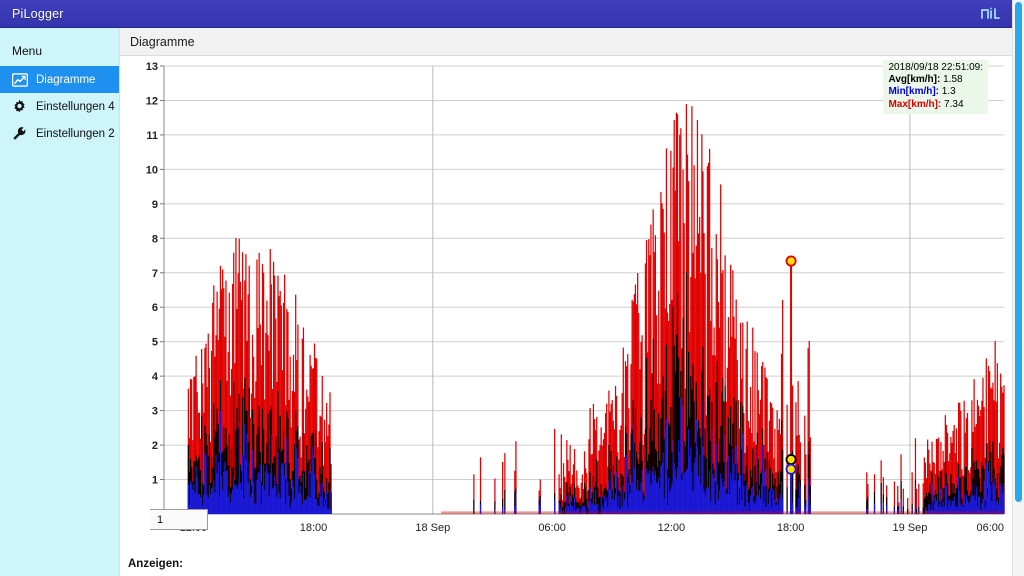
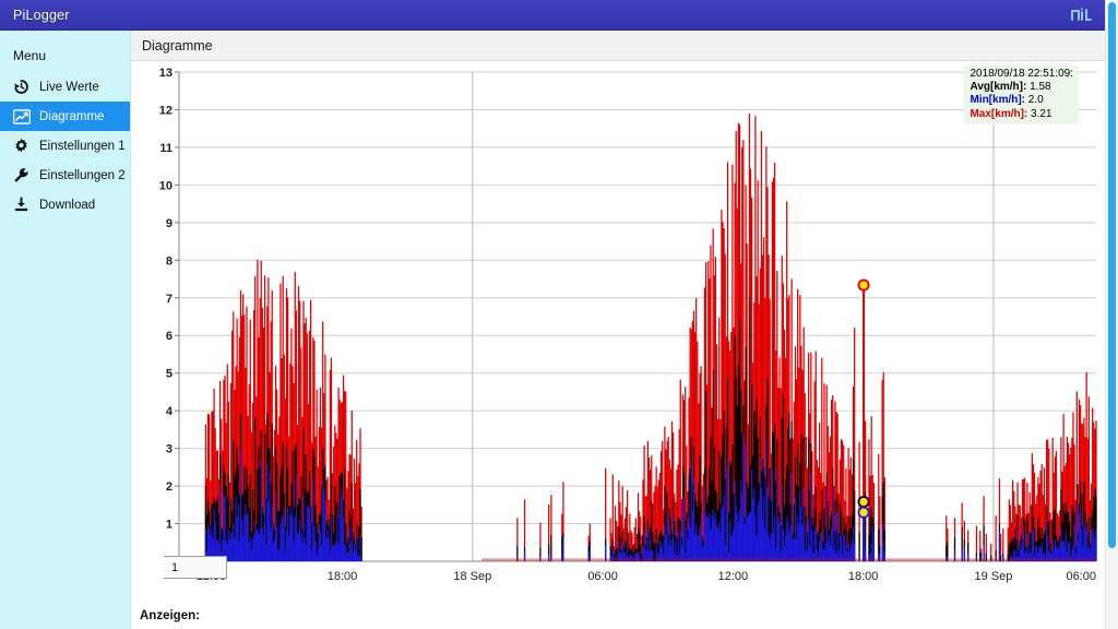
  PiLogger
  Menu
+ Live Werte
  Diagramme
- Einstellungen 4
+ Einstellungen 1
  Einstellungen 2
+ Download
  Diagramme
  1
  2
  3
  4
  5
  6
  7
  8
  9
  10
  11
  12
  13
  18:00
  18 Sep
  06:00
  12:00
  18:00
  19 Sep
  06:00
  2018/09/18 22:51:09:
  Avg[km/h]: 1.58
- Min[km/h]: 1.3
+ Min[km/h]: 2.0
- Max[km/h]: 7.34
+ Max[km/h]: 3.21
  1
  Anzeigen:
